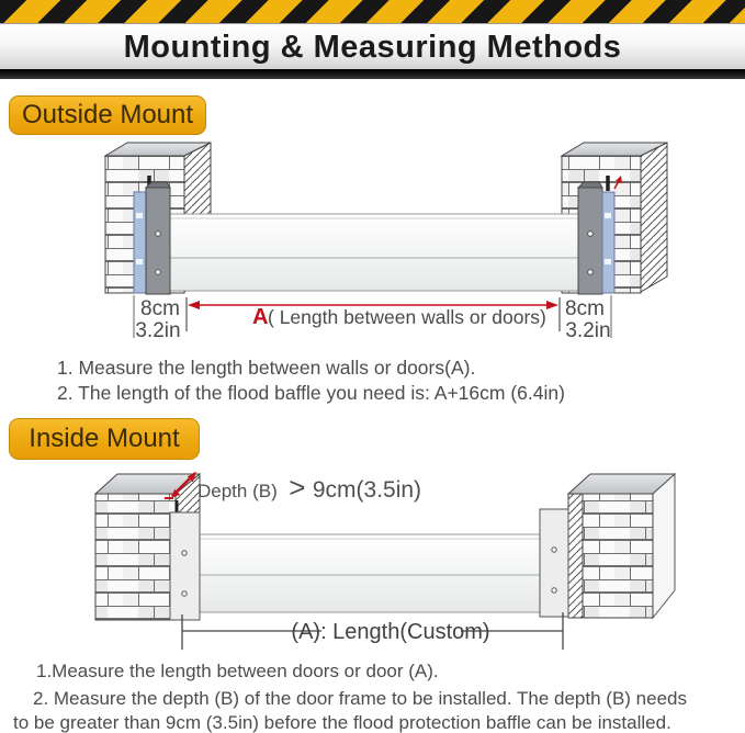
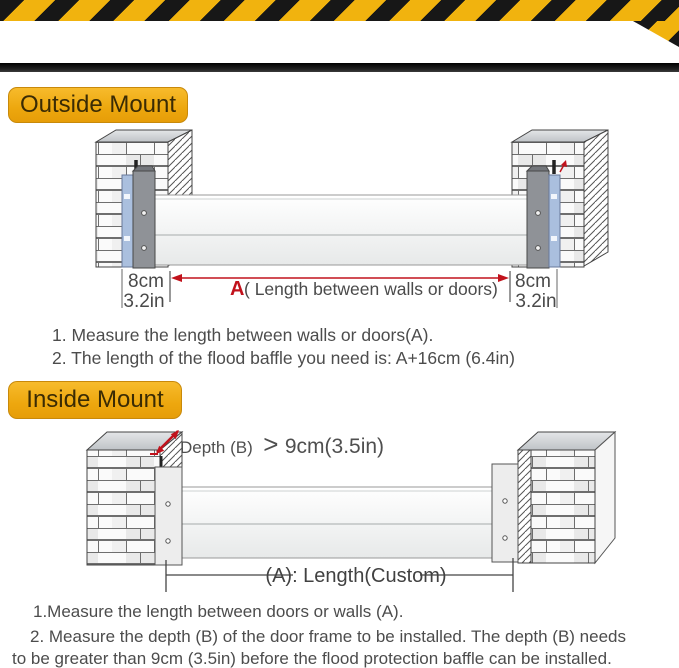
- Mounting & Measuring Methods
  Outside Mount
  8cm
  3.2in
  8cm
  3.2in
  A
  ( Length between walls or doors)
  1. Measure the length between walls or doors(A).
  2. The length of the flood baffle you need is: A+16cm (6.4in)
  Inside Mount
  Depth (B) > 9cm(3.5in)
  (A): Length(Custom)
- 1.Measure the length between doors or door (A).
+ 1.Measure the length between doors or walls (A).
  2. Measure the depth (B) of the door frame to be installed. The depth (B) needs
  to be greater than 9cm (3.5in) before the flood protection baffle can be installed.
